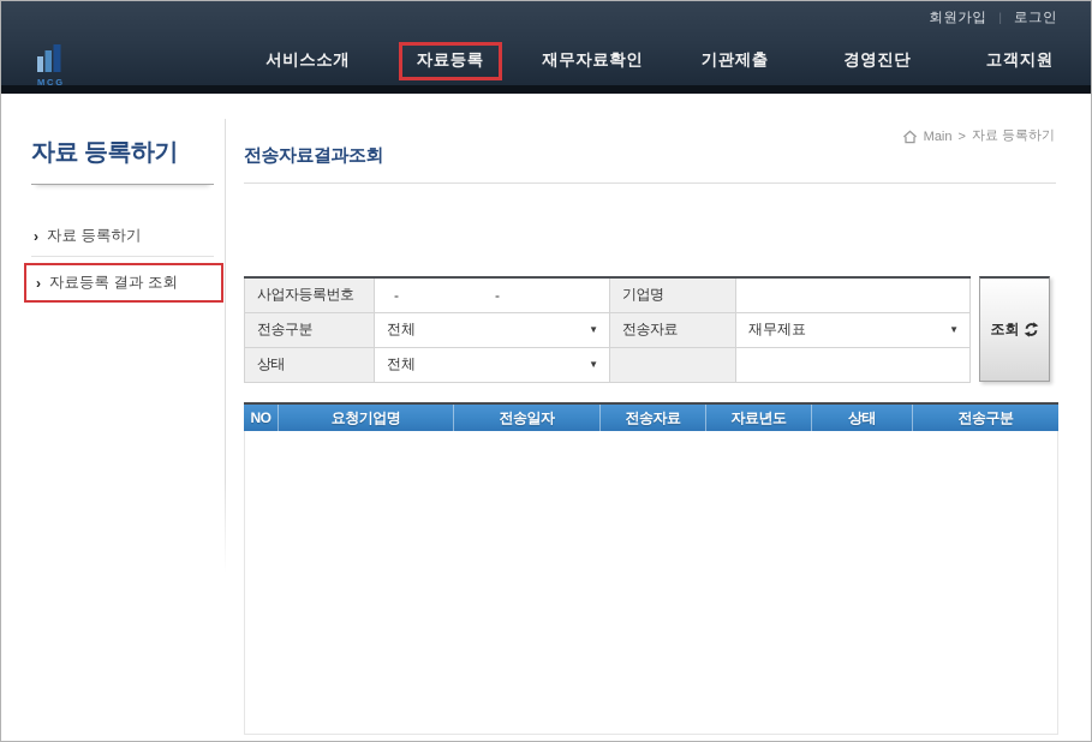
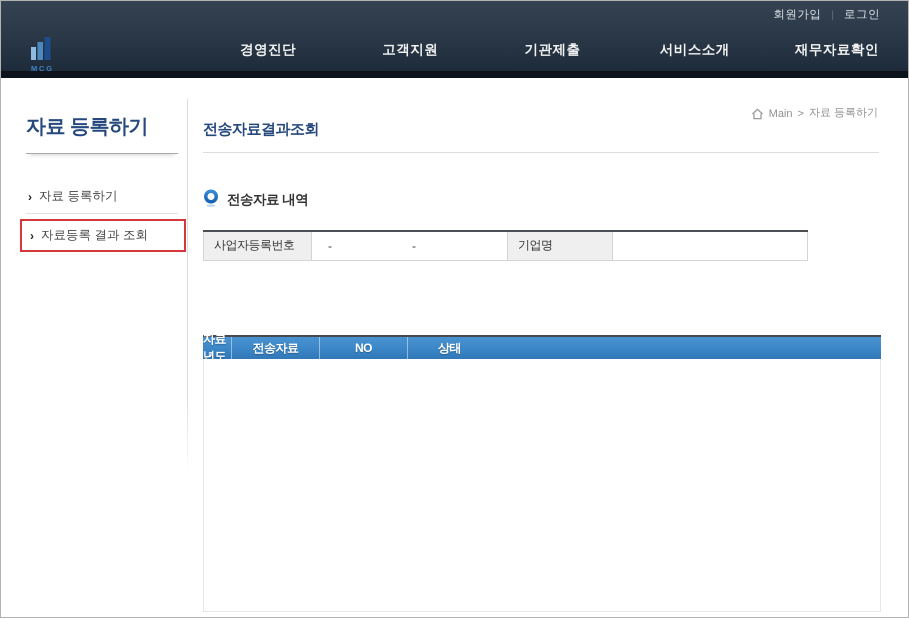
  회원가입
  |
  로그인
  MCG
- 서비스소개
+ 경영진단
- 자료등록
- 재무자료확인
+ 고객지원
  기관제출
- 경영진단
+ 서비스소개
- 고객지원
+ 재무자료확인
  자료 등록하기
  ›
  자료 등록하기
  ›
  자료등록 결과 조회
  Main
  >
  자료 등록하기
  전송자료결과조회
+ 전송자료 내역
  사업자등록번호	- -	기업명
- 전송구분	전체 ▼	전송자료	재무제표 ▼
- 상태	전체 ▼
- 조회
- NO
+ 자료년도
- 요청기업명
- 전송일자
  전송자료
- 자료년도
+ NO
  상태
- 전송구분
